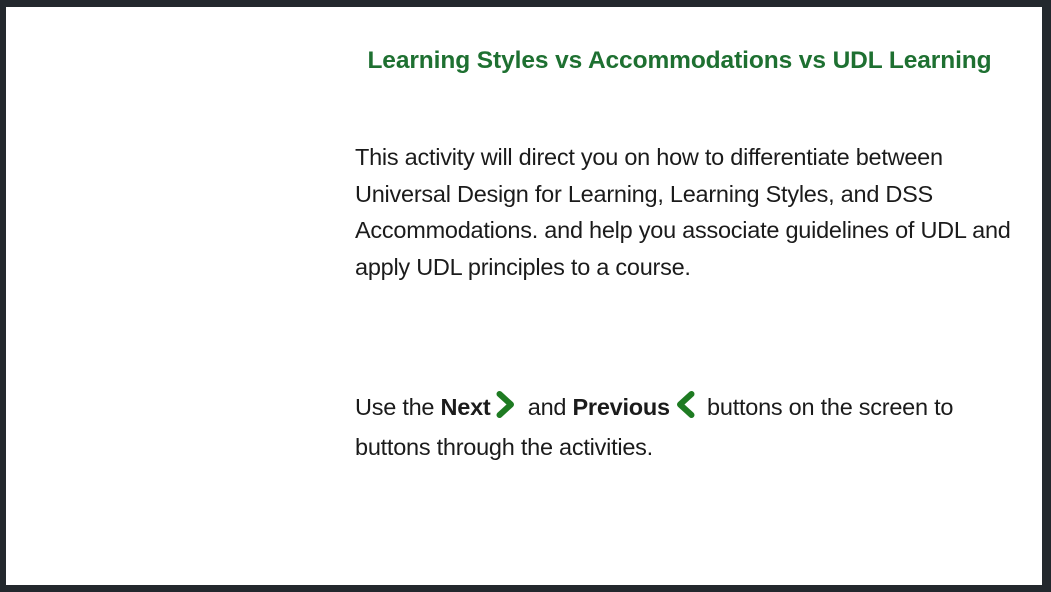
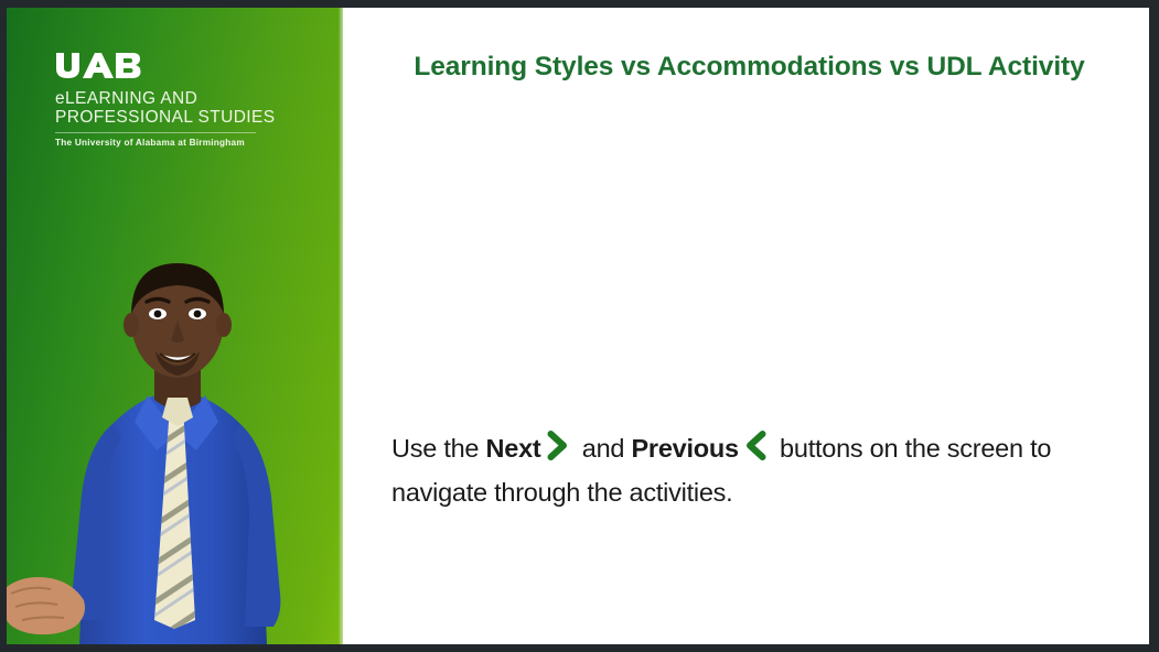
+ eLEARNING AND
+ PROFESSIONAL STUDIES
+ The University of Alabama at Birmingham
- Learning Styles vs Accommodations vs UDL Learning
+ Learning Styles vs Accommodations vs UDL Activity
- This activity will direct you on how to differentiate between Universal Design for Learning, Learning Styles, and DSS Accommodations. and help you associate guidelines of UDL and apply UDL principles to a course.
- Use the Next and Previous buttons on the screen to buttons through the activities.
+ Use the Next and Previous buttons on the screen to navigate through the activities.
